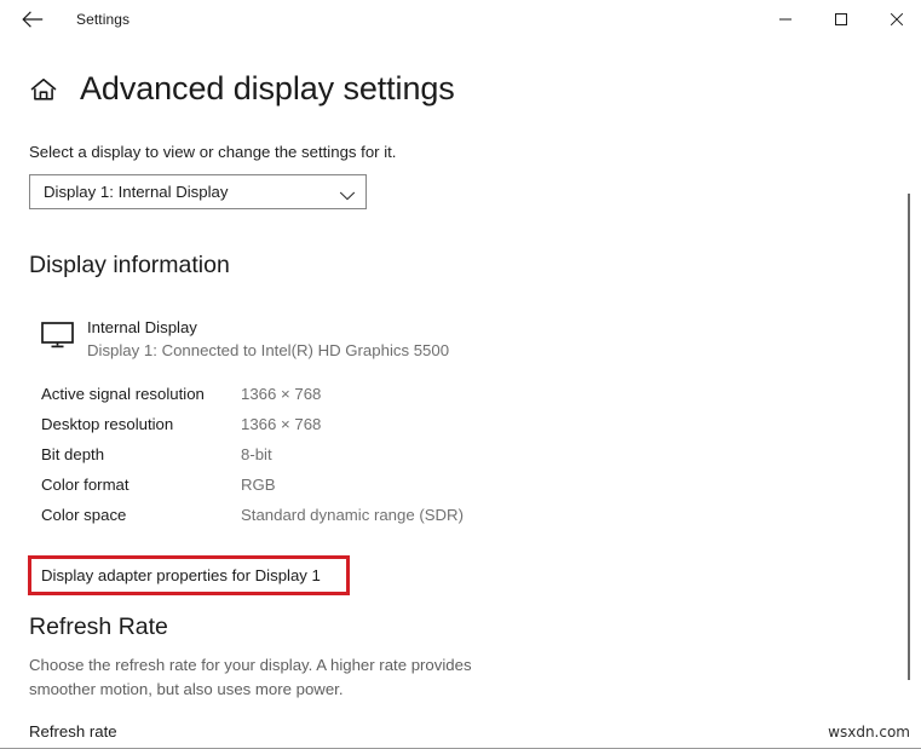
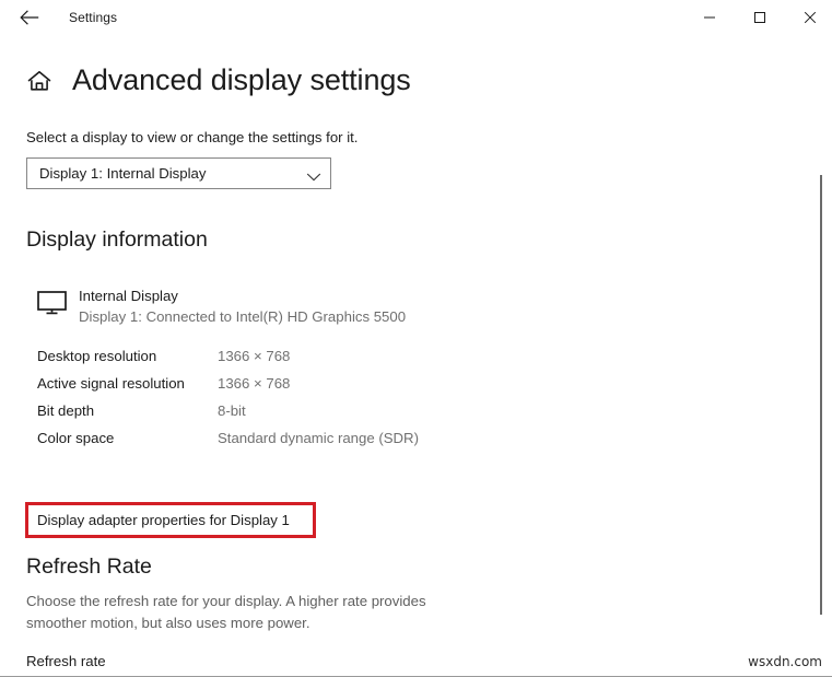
  Settings
  Advanced display settings
  Select a display to view or change the settings for it.
  Display 1: Internal Display
  Display information
  Internal Display
  Display 1: Connected to Intel(R) HD Graphics 5500
- Active signal resolution
+ Desktop resolution
  1366 × 768
- Desktop resolution
+ Active signal resolution
  1366 × 768
  Bit depth
  8-bit
- Color format
- RGB
  Color space
  Standard dynamic range (SDR)
  Display adapter properties for Display 1
  Refresh Rate
  Choose the refresh rate for your display. A higher rate provides smoother motion, but also uses more power.
  Refresh rate
  wsxdn.com
